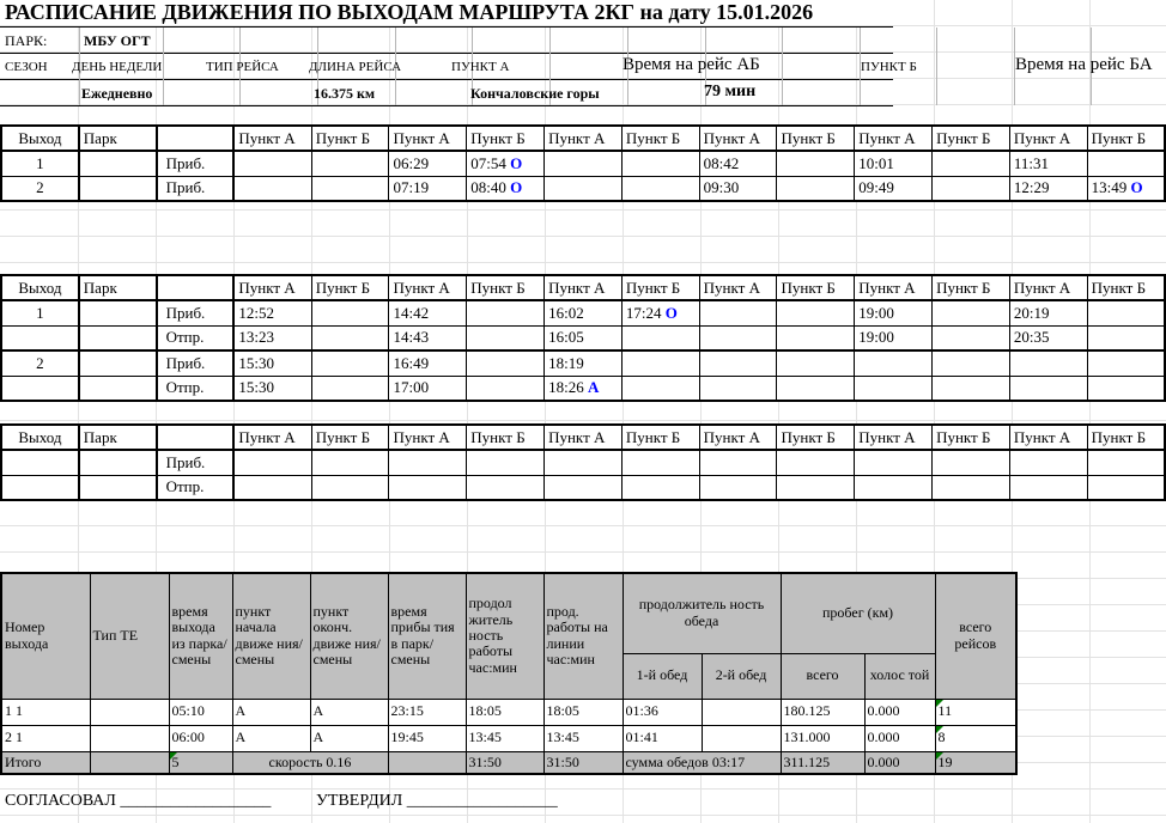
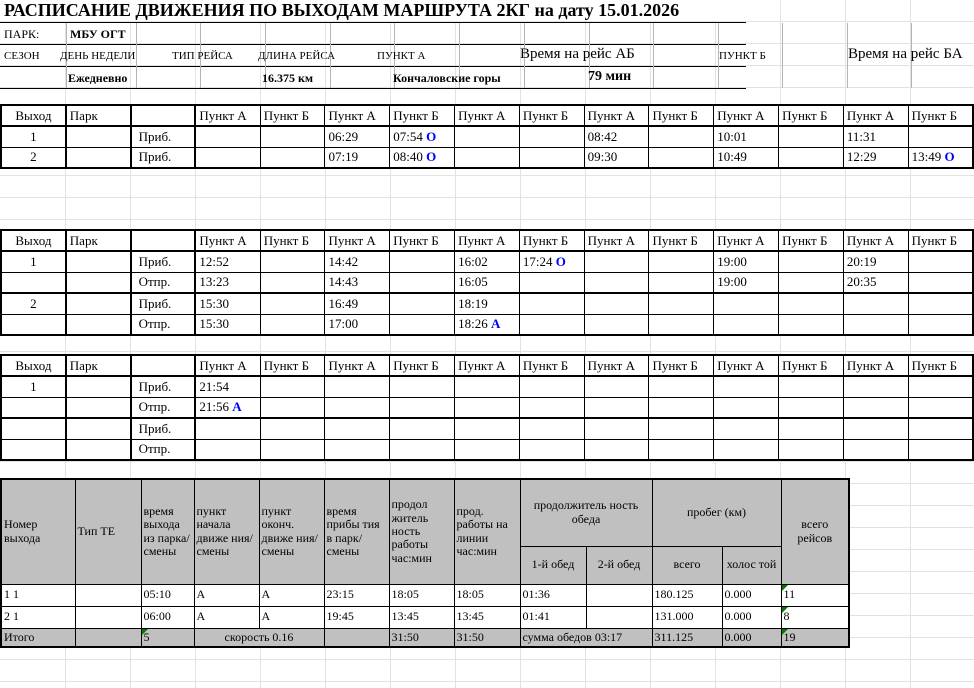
  РАСПИСАНИЕ ДВИЖЕНИЯ ПО ВЫХОДАМ МАРШРУТА 2КГ на дату 15.01.2026
  ПАРК:
  МБУ ОГТ
  СЕЗОН
  ДЕНЬ НЕДЕЛИ
  ТИП РЕЙСА
  ДЛИНА РЕЙСА
  ПУНКТ А
  Время на рейс АБ
  ПУНКТ Б
  Время на рейс БА
  Ежедневно
  16.375 км
  Кончаловские горы
  79 мин
  Выход	Парк		Пункт А	Пункт Б	Пункт А	Пункт Б	Пункт А	Пункт Б	Пункт А	Пункт Б	Пункт А	Пункт Б	Пункт А	Пункт Б
  1		Приб.			06:29	07:54 О			08:42		10:01		11:31
- 2		Приб.			07:19	08:40 О			09:30		09:49		12:29	13:49 О
+ 2		Приб.			07:19	08:40 О			09:30		10:49		12:29	13:49 О
  Выход	Парк		Пункт А	Пункт Б	Пункт А	Пункт Б	Пункт А	Пункт Б	Пункт А	Пункт Б	Пункт А	Пункт Б	Пункт А	Пункт Б
  1		Приб.	12:52		14:42		16:02	17:24 О			19:00		20:19
  		Отпр.	13:23		14:43		16:05				19:00		20:35
  2		Приб.	15:30		16:49		18:19
  		Отпр.	15:30		17:00		18:26 А
  Выход	Парк		Пункт А	Пункт Б	Пункт А	Пункт Б	Пункт А	Пункт Б	Пункт А	Пункт Б	Пункт А	Пункт Б	Пункт А	Пункт Б
+ 1		Приб.	21:54
+ 		Отпр.	21:56 А
  		Приб.
  		Отпр.
  Номер выхода	Тип ТЕ	время выхода из парка/ смены	пункт начала движе ния/ смены	пункт оконч. движе ния/ смены	время прибы тия в парк/ смены	продол житель ность работы час:мин	прод. работы на линии час:мин	продолжитель ность обеда	пробег (км)	всего рейсов
  1-й обед	2-й обед	всего	холос той
  1 1		05:10	А	А	23:15	18:05	18:05	01:36		180.125	0.000	11
  2 1		06:00	А	А	19:45	13:45	13:45	01:41		131.000	0.000	8
  Итого		5	скорость 0.16		31:50	31:50	сумма обедов 03:17	311.125	0.000	19
- СОГЛАСОВАЛ __________________
- УТВЕРДИЛ __________________
